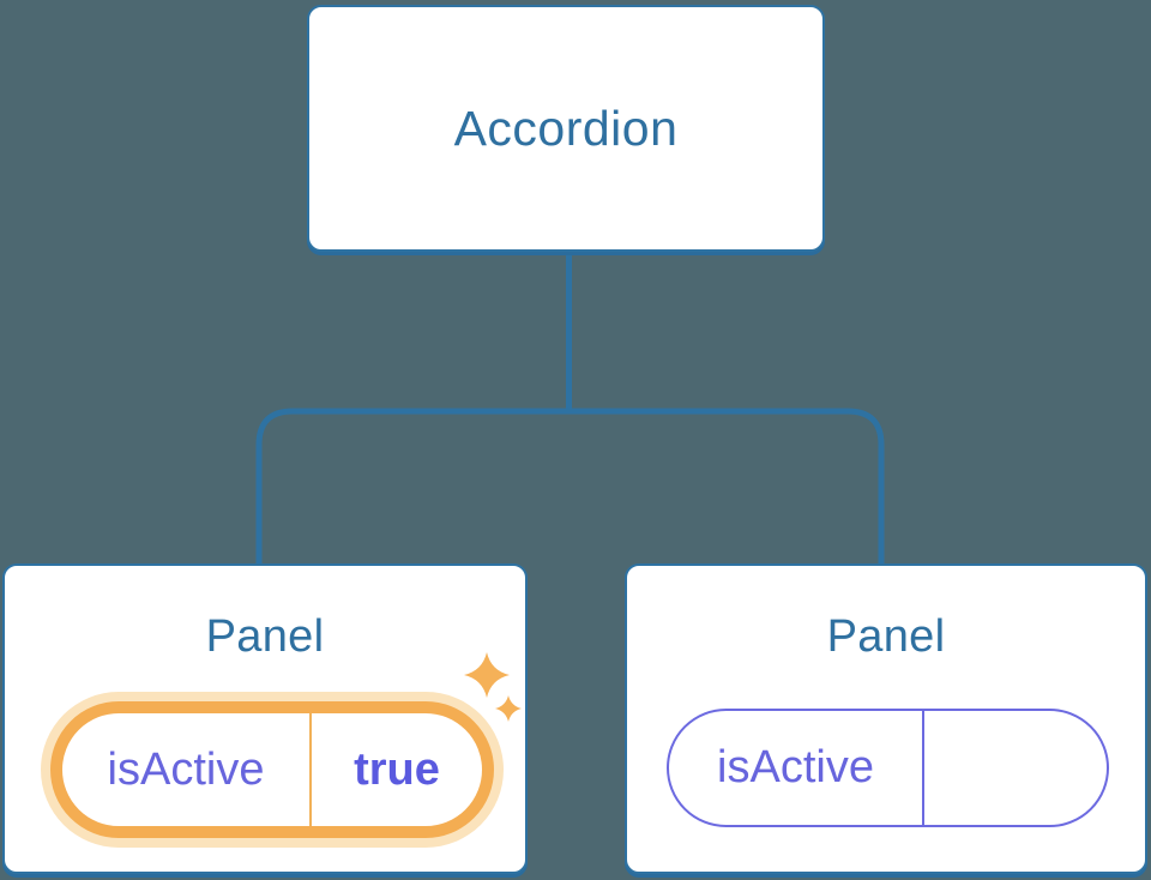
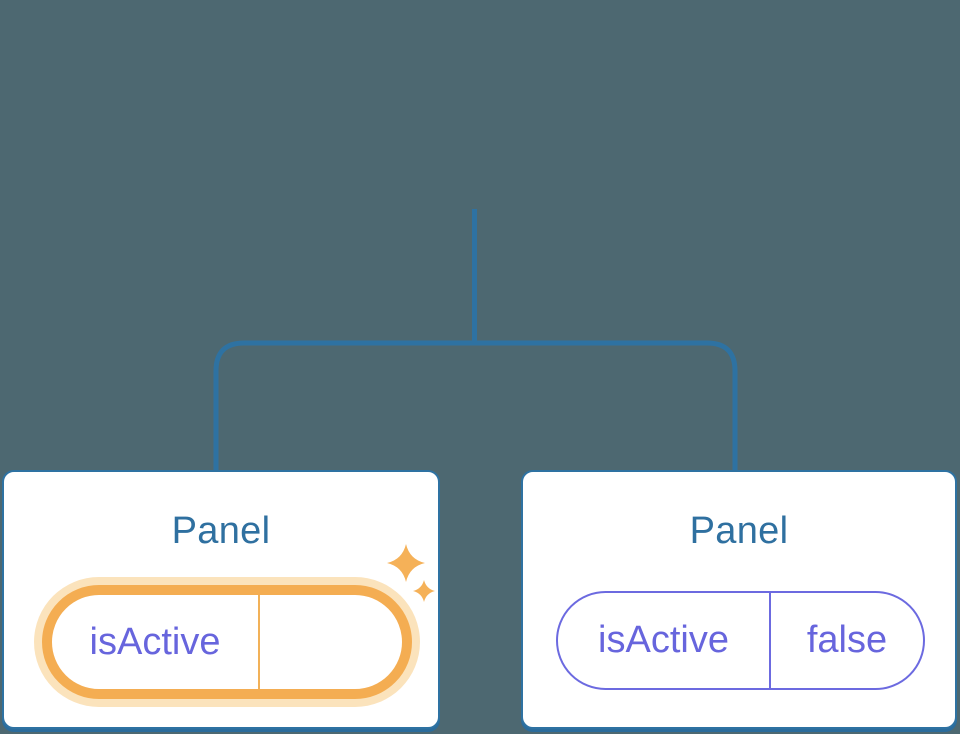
- Accordion
  Panel
  isActive
- true
  Panel
  isActive
+ false
